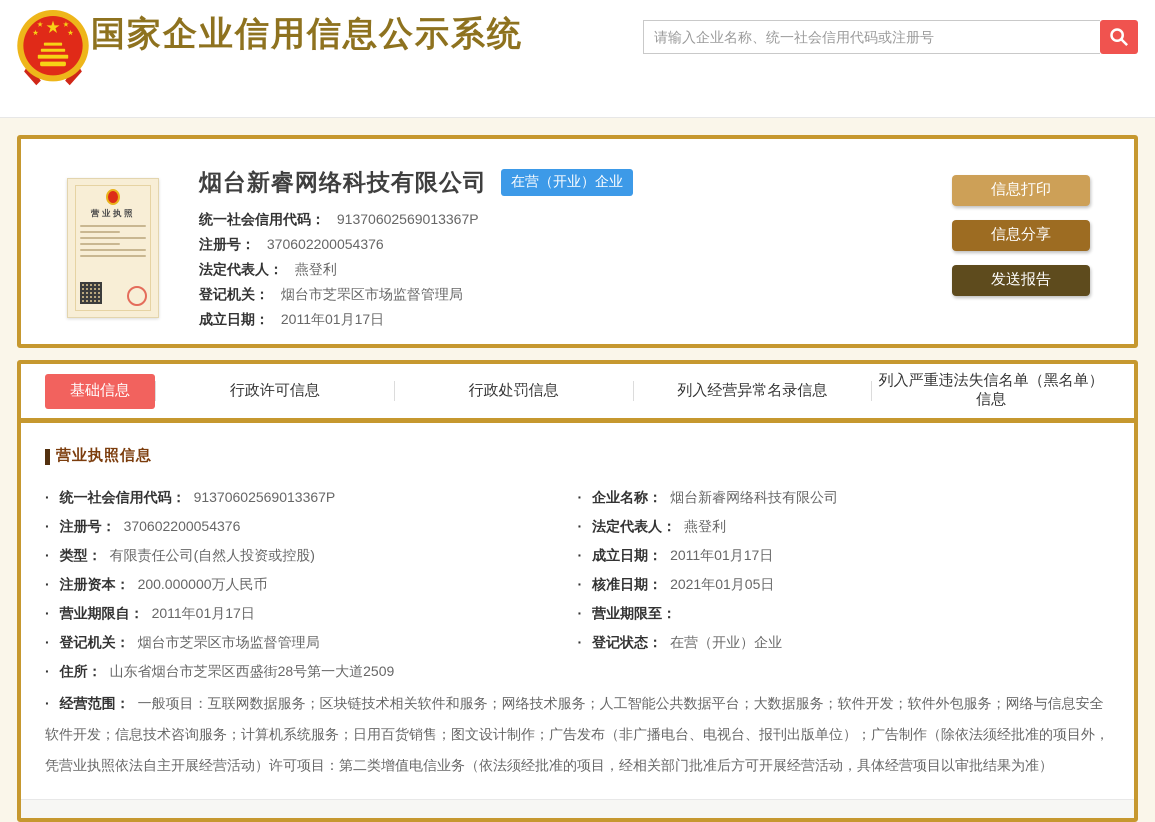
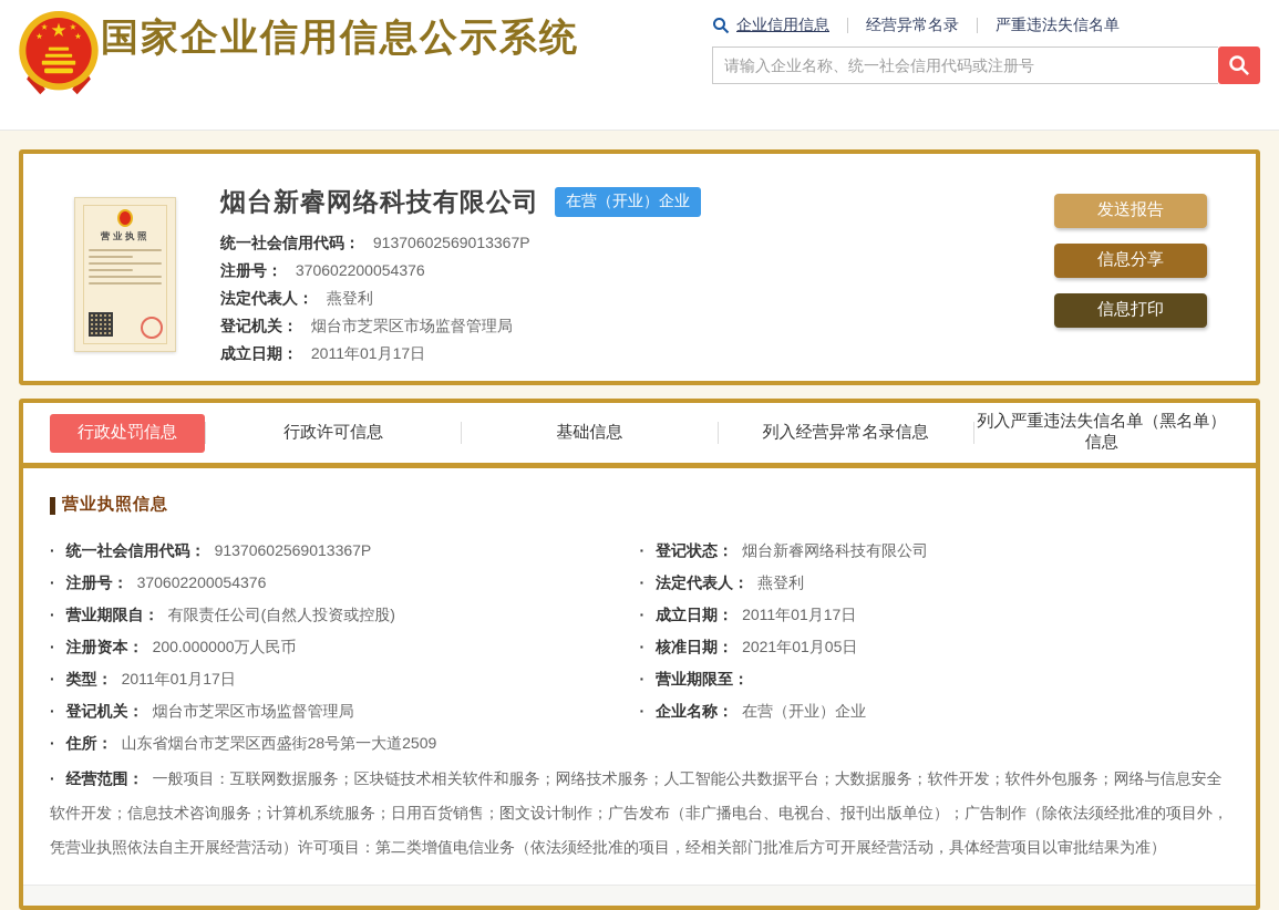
  国家企业信用信息公示系统
+ 企业信用信息
+ 经营异常名录
+ 严重违法失信名单
  请输入企业名称、统一社会信用代码或注册号
  营业执照
  烟台新睿网络科技有限公司
  在营（开业）企业
  统一社会信用代码： 91370602569013367P
  注册号： 370602200054376
  法定代表人： 燕登利
  登记机关： 烟台市芝罘区市场监督管理局
  成立日期： 2011年01月17日
- 信息打印
+ 发送报告
  信息分享
- 发送报告
+ 信息打印
- 基础信息
+ 行政处罚信息
  行政许可信息
- 行政处罚信息
+ 基础信息
  列入经营异常名录信息
  列入严重违法失信名单（黑名单）信息
  营业执照信息
  统一社会信用代码： 91370602569013367P
- 企业名称： 烟台新睿网络科技有限公司
+ 登记状态： 烟台新睿网络科技有限公司
  注册号： 370602200054376
  法定代表人： 燕登利
- 类型： 有限责任公司(自然人投资或控股)
+ 营业期限自： 有限责任公司(自然人投资或控股)
  成立日期： 2011年01月17日
  注册资本： 200.000000万人民币
  核准日期： 2021年01月05日
- 营业期限自： 2011年01月17日
+ 类型： 2011年01月17日
  营业期限至：
  登记机关： 烟台市芝罘区市场监督管理局
- 登记状态： 在营（开业）企业
+ 企业名称： 在营（开业）企业
  住所： 山东省烟台市芝罘区西盛街28号第一大道2509
  经营范围： 一般项目：互联网数据服务；区块链技术相关软件和服务；网络技术服务；人工智能公共数据平台；大数据服务；软件开发；软件外包服务；网络与信息安全软件开发；信息技术咨询服务；计算机系统服务；日用百货销售；图文设计制作；广告发布（非广播电台、电视台、报刊出版单位）；广告制作（除依法须经批准的项目外，凭营业执照依法自主开展经营活动）许可项目：第二类增值电信业务（依法须经批准的项目，经相关部门批准后方可开展经营活动，具体经营项目以审批结果为准）
